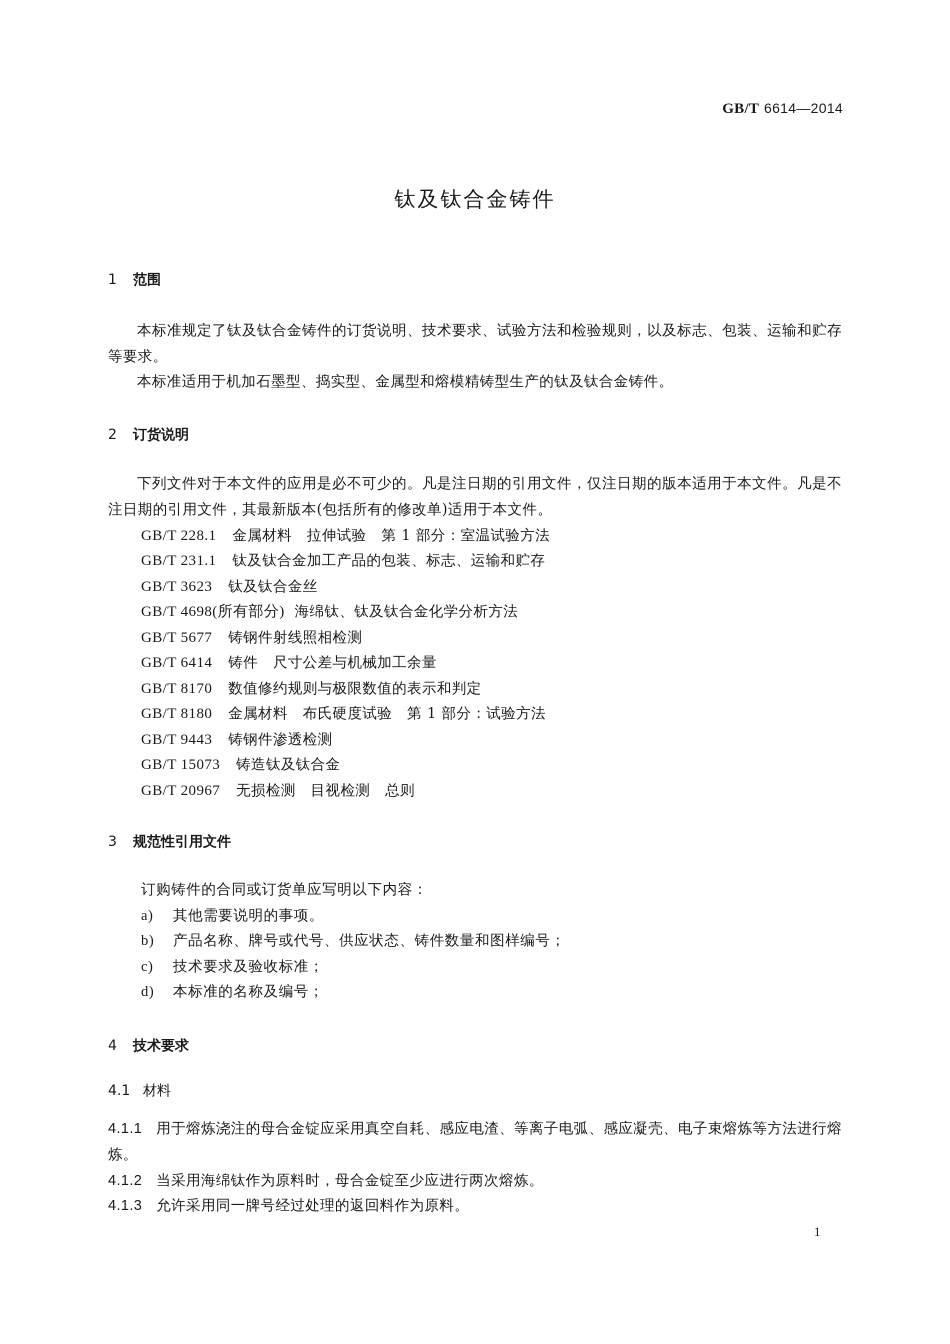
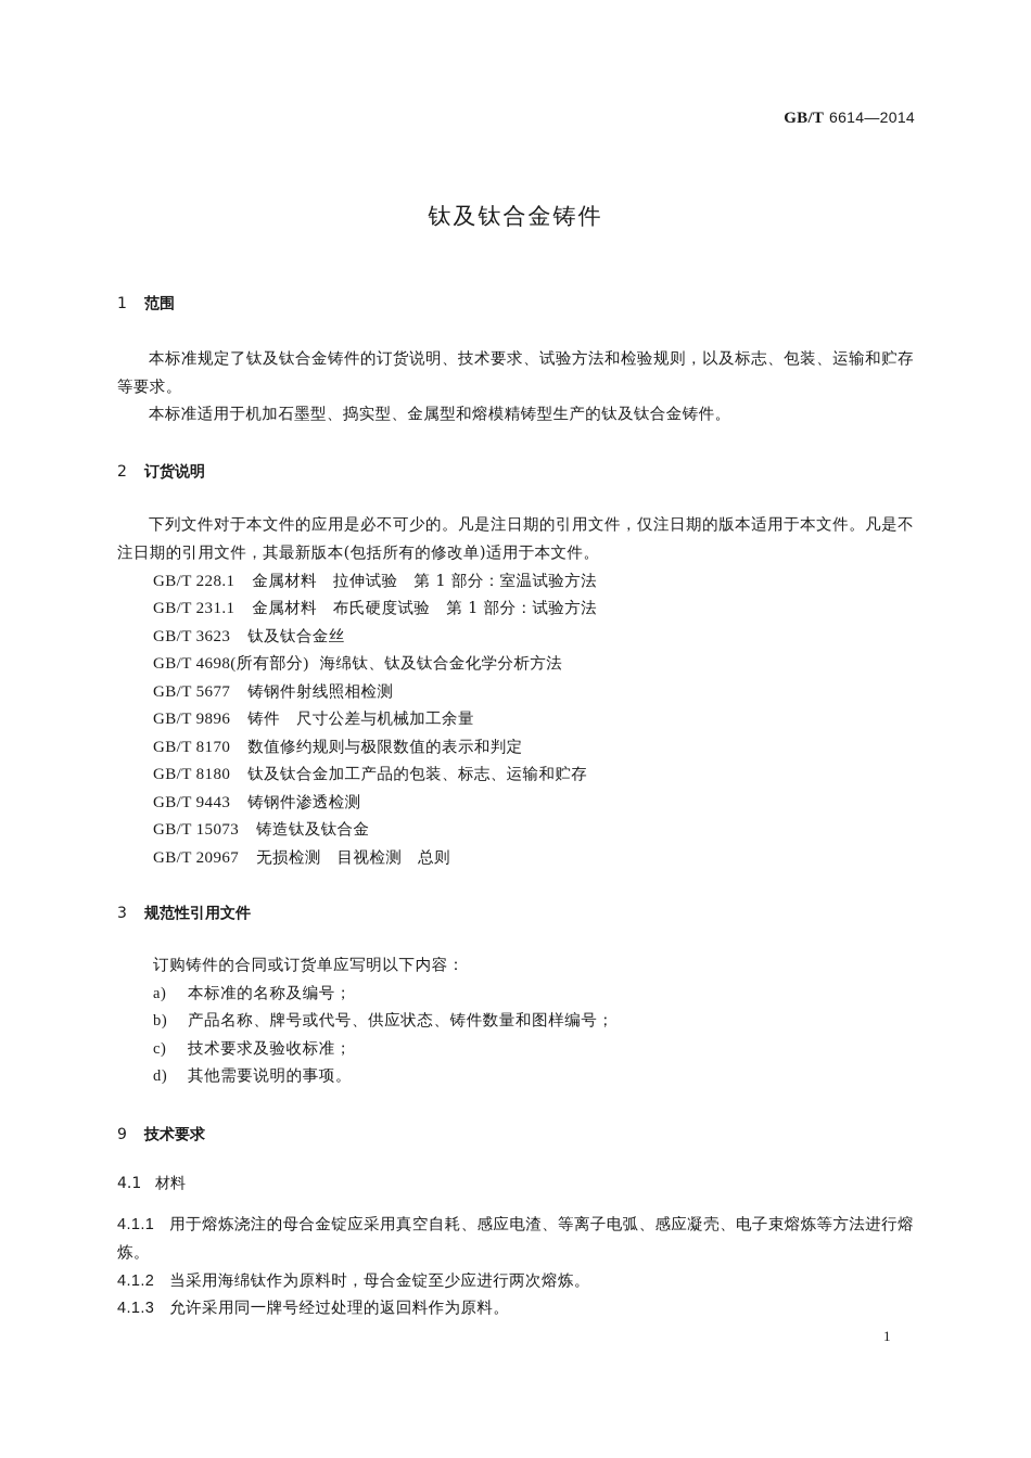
  GB/T 6614—2014
  钛及钛合金铸件
  1 范围
  本标准规定了钛及钛合金铸件的订货说明、技术要求、试验方法和检验规则，以及标志、包装、运输和贮存等要求。
  本标准适用于机加石墨型、捣实型、金属型和熔模精铸型生产的钛及钛合金铸件。
  2 订货说明
  下列文件对于本文件的应用是必不可少的。凡是注日期的引用文件，仅注日期的版本适用于本文件。凡是不注日期的引用文件，其最新版本(包括所有的修改单)适用于本文件。
  GB/T 228.1 金属材料 拉伸试验 第 1 部分：室温试验方法
- GB/T 231.1 钛及钛合金加工产品的包装、标志、运输和贮存
+ GB/T 231.1 金属材料 布氏硬度试验 第 1 部分：试验方法
  GB/T 3623 钛及钛合金丝
  GB/T 4698(所有部分) 海绵钛、钛及钛合金化学分析方法
  GB/T 5677 铸钢件射线照相检测
- GB/T 6414 铸件 尺寸公差与机械加工余量
+ GB/T 9896 铸件 尺寸公差与机械加工余量
  GB/T 8170 数值修约规则与极限数值的表示和判定
- GB/T 8180 金属材料 布氏硬度试验 第 1 部分：试验方法
+ GB/T 8180 钛及钛合金加工产品的包装、标志、运输和贮存
  GB/T 9443 铸钢件渗透检测
  GB/T 15073 铸造钛及钛合金
  GB/T 20967 无损检测 目视检测 总则
  3 规范性引用文件
  订购铸件的合同或订货单应写明以下内容：
- a) 其他需要说明的事项。
+ a) 本标准的名称及编号；
  b) 产品名称、牌号或代号、供应状态、铸件数量和图样编号；
  c) 技术要求及验收标准；
- d) 本标准的名称及编号；
+ d) 其他需要说明的事项。
- 4 技术要求
+ 9 技术要求
  4.1 材料
  4.1.1 用于熔炼浇注的母合金锭应采用真空自耗、感应电渣、等离子电弧、感应凝壳、电子束熔炼等方法进行熔炼。
  4.1.2 当采用海绵钛作为原料时，母合金锭至少应进行两次熔炼。
  4.1.3 允许采用同一牌号经过处理的返回料作为原料。
  1
